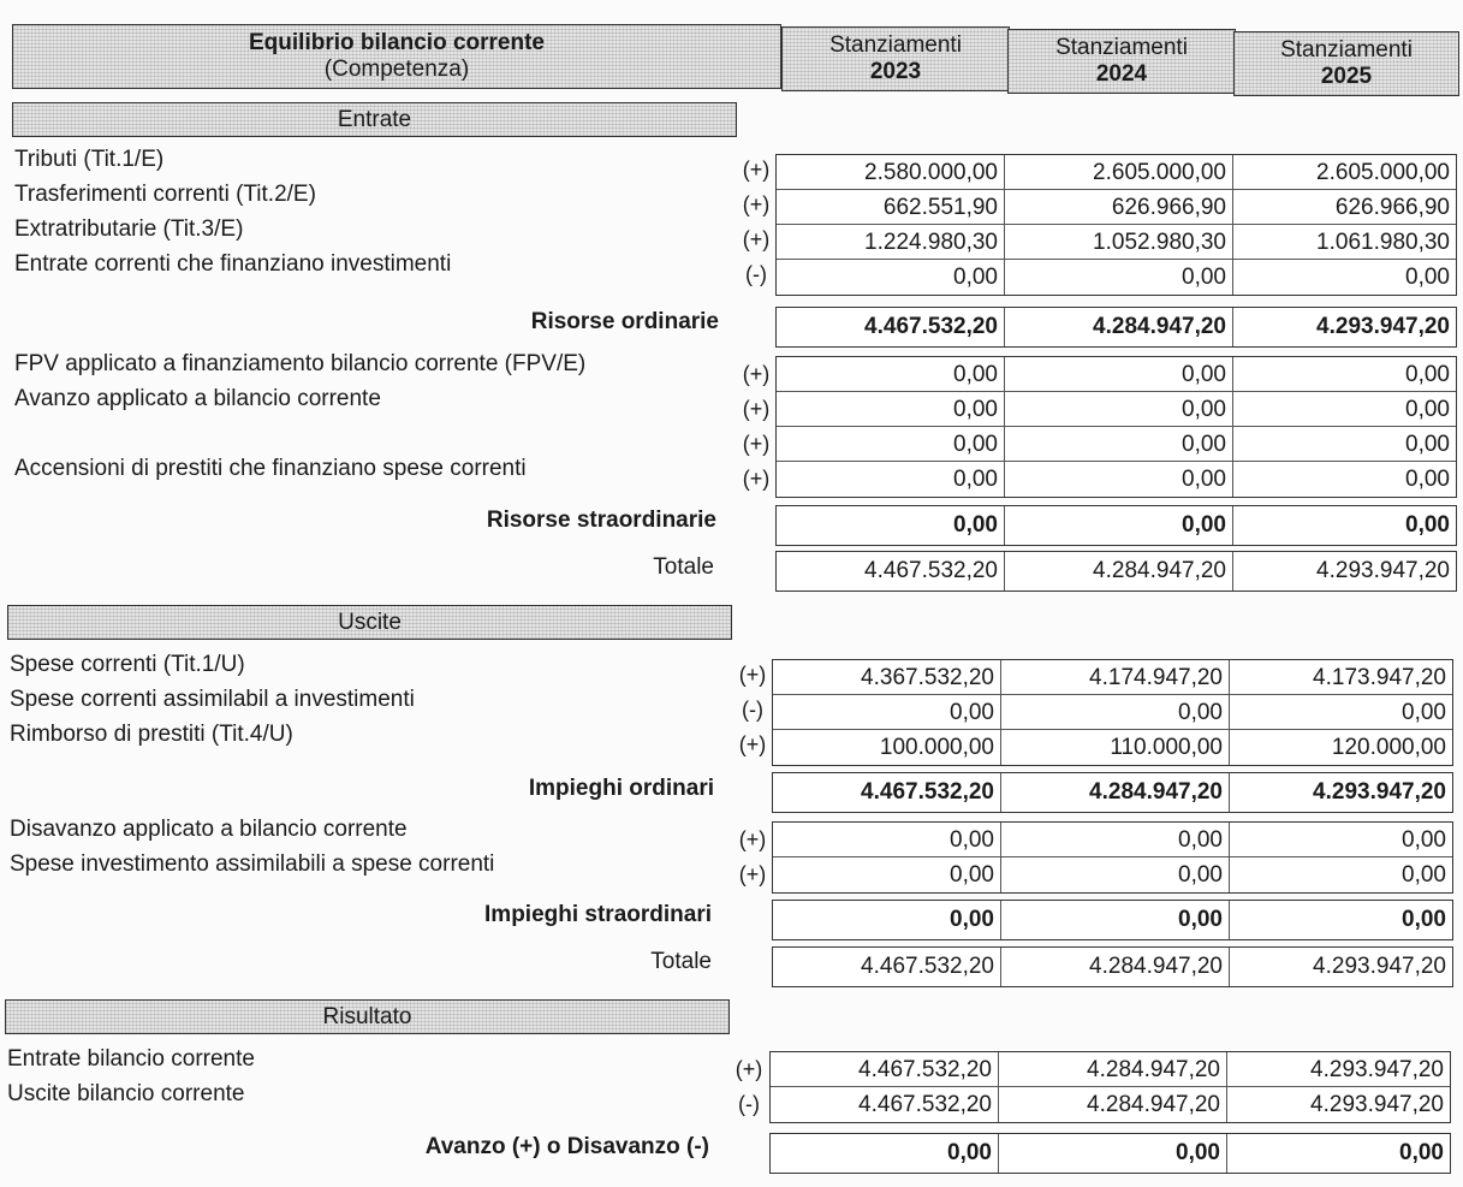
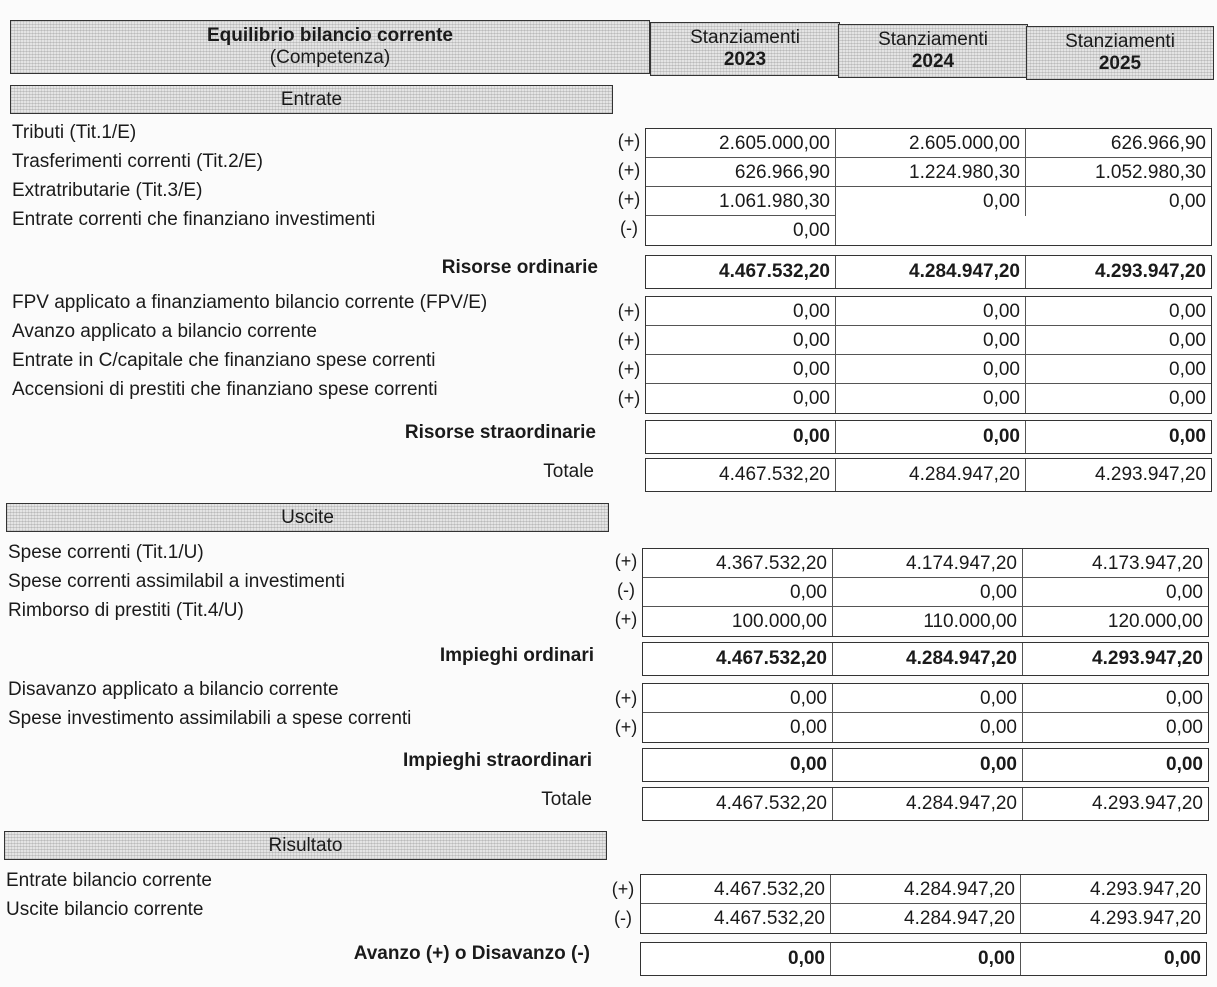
  Equilibrio bilancio corrente
  (Competenza)
  Stanziamenti
  2023
  Stanziamenti
  2024
  Stanziamenti
  2025
  Entrate
  Tributi (Tit.1/E)
  (+)
  Trasferimenti correnti (Tit.2/E)
  (+)
  Extratributarie (Tit.3/E)
  (+)
  Entrate correnti che finanziano investimenti
  (-)
- 2.580.000,00
  2.605.000,00
  2.605.000,00
- 662.551,90
  626.966,90
  626.966,90
  1.224.980,30
  1.052.980,30
  1.061.980,30
  0,00
  0,00
  0,00
  Risorse ordinarie
  4.467.532,20
  4.284.947,20
  4.293.947,20
  FPV applicato a finanziamento bilancio corrente (FPV/E)
  (+)
  Avanzo applicato a bilancio corrente
  (+)
+ Entrate in C/capitale che finanziano spese correnti
  (+)
  Accensioni di prestiti che finanziano spese correnti
  (+)
  0,00
  0,00
  0,00
  0,00
  0,00
  0,00
  0,00
  0,00
  0,00
  0,00
  0,00
  0,00
  Risorse straordinarie
  0,00
  0,00
  0,00
  Totale
  4.467.532,20
  4.284.947,20
  4.293.947,20
  Uscite
  Spese correnti (Tit.1/U)
  (+)
  Spese correnti assimilabil a investimenti
  (-)
  Rimborso di prestiti (Tit.4/U)
  (+)
  4.367.532,20
  4.174.947,20
  4.173.947,20
  0,00
  0,00
  0,00
  100.000,00
  110.000,00
  120.000,00
  Impieghi ordinari
  4.467.532,20
  4.284.947,20
  4.293.947,20
  Disavanzo applicato a bilancio corrente
  (+)
  Spese investimento assimilabili a spese correnti
  (+)
  0,00
  0,00
  0,00
  0,00
  0,00
  0,00
  Impieghi straordinari
  0,00
  0,00
  0,00
  Totale
  4.467.532,20
  4.284.947,20
  4.293.947,20
  Risultato
  Entrate bilancio corrente
  (+)
  Uscite bilancio corrente
  (-)
  4.467.532,20
  4.284.947,20
  4.293.947,20
  4.467.532,20
  4.284.947,20
  4.293.947,20
  Avanzo (+) o Disavanzo (-)
  0,00
  0,00
  0,00
